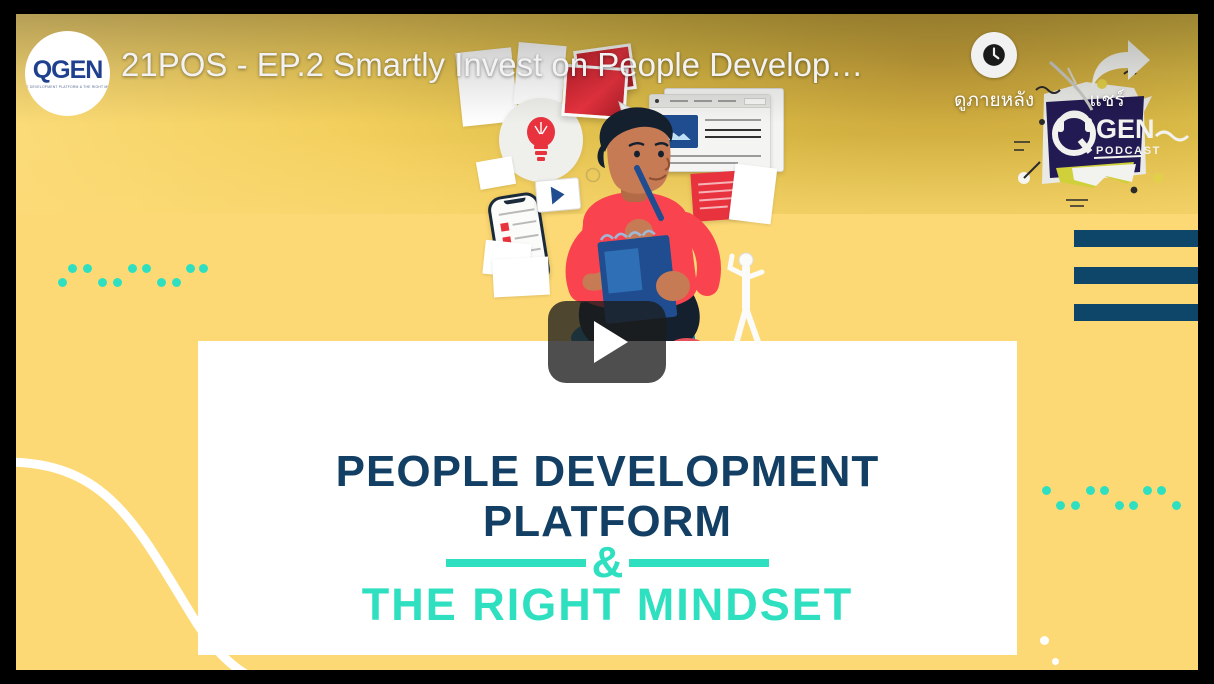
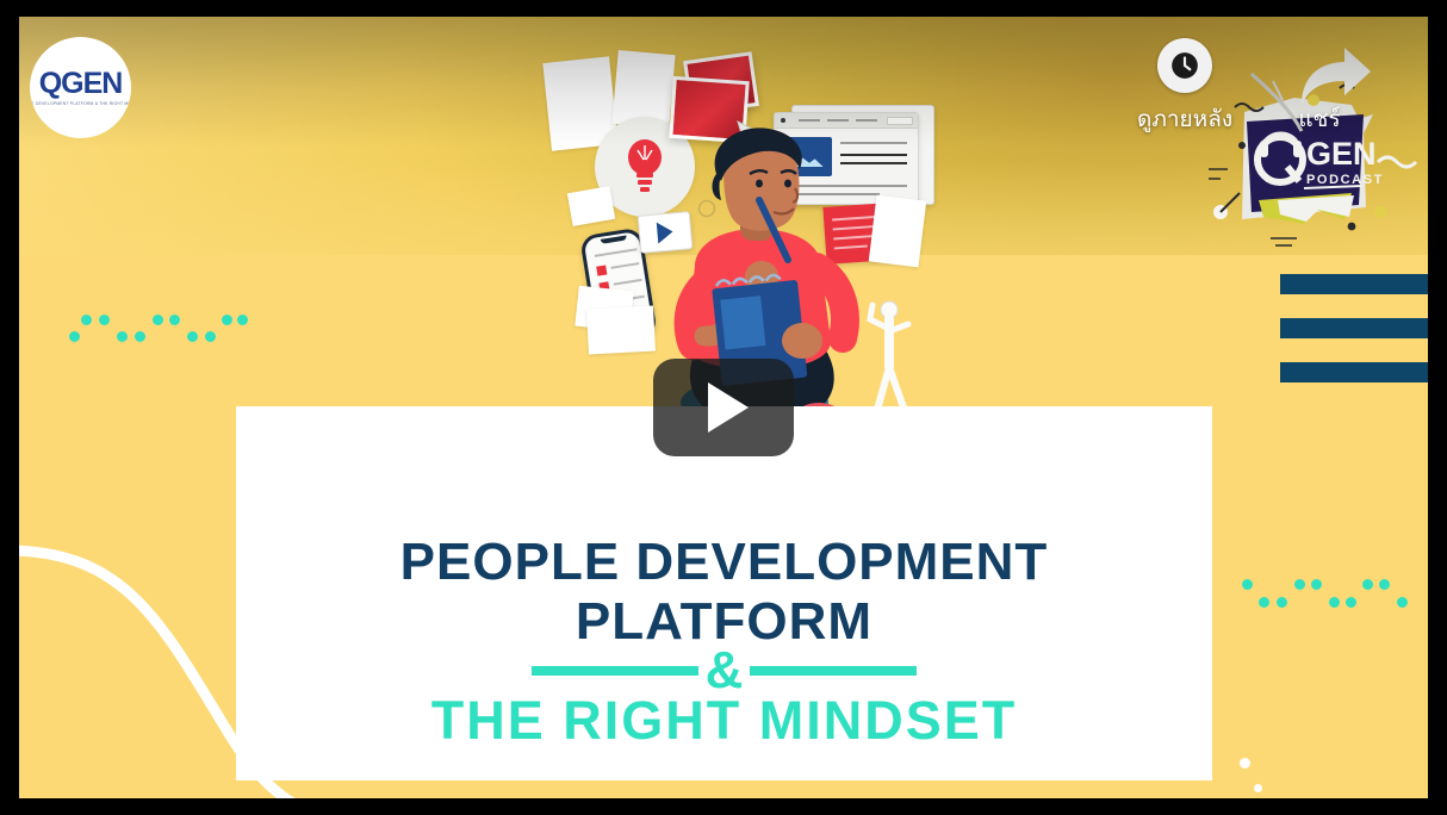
  GEN
  PODCAST
  PEOPLE DEVELOPMENT
  PLATFORM
  &
  THE RIGHT MINDSET
  QGEN
- 21POS - EP.2 Smartly Invest on People Develop…
  ดูภายหลัง
  แชร์
